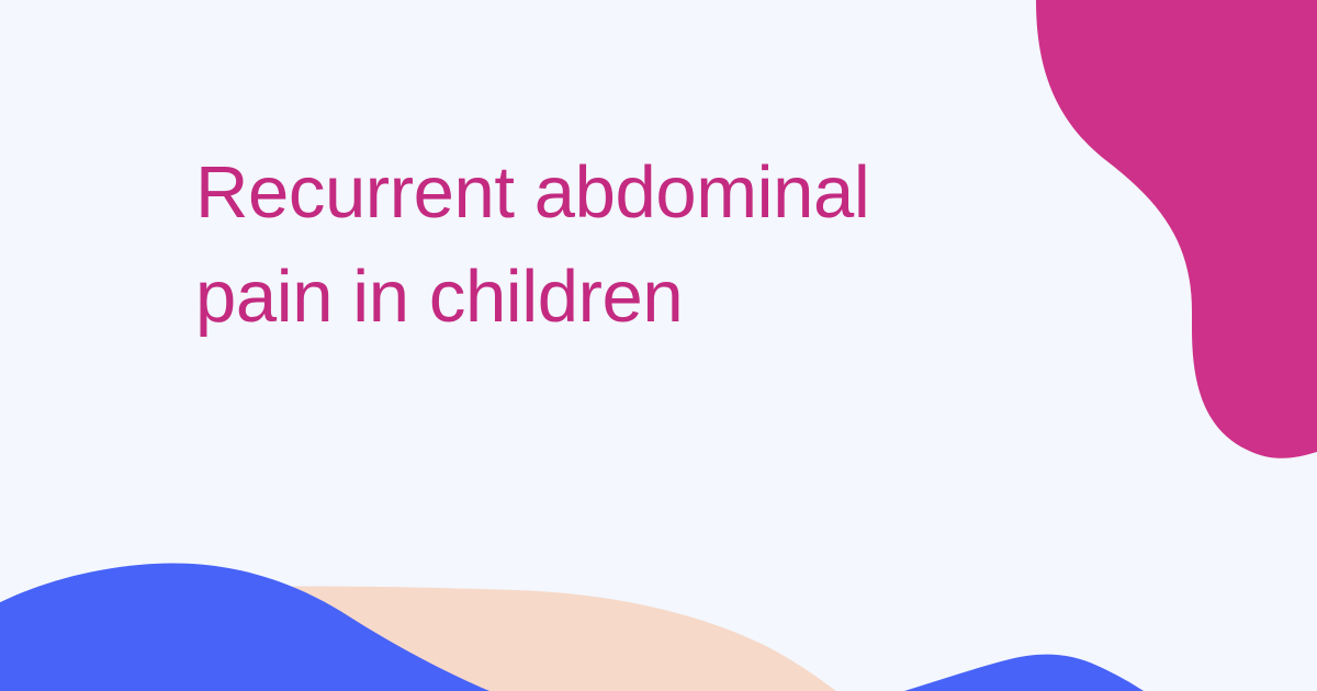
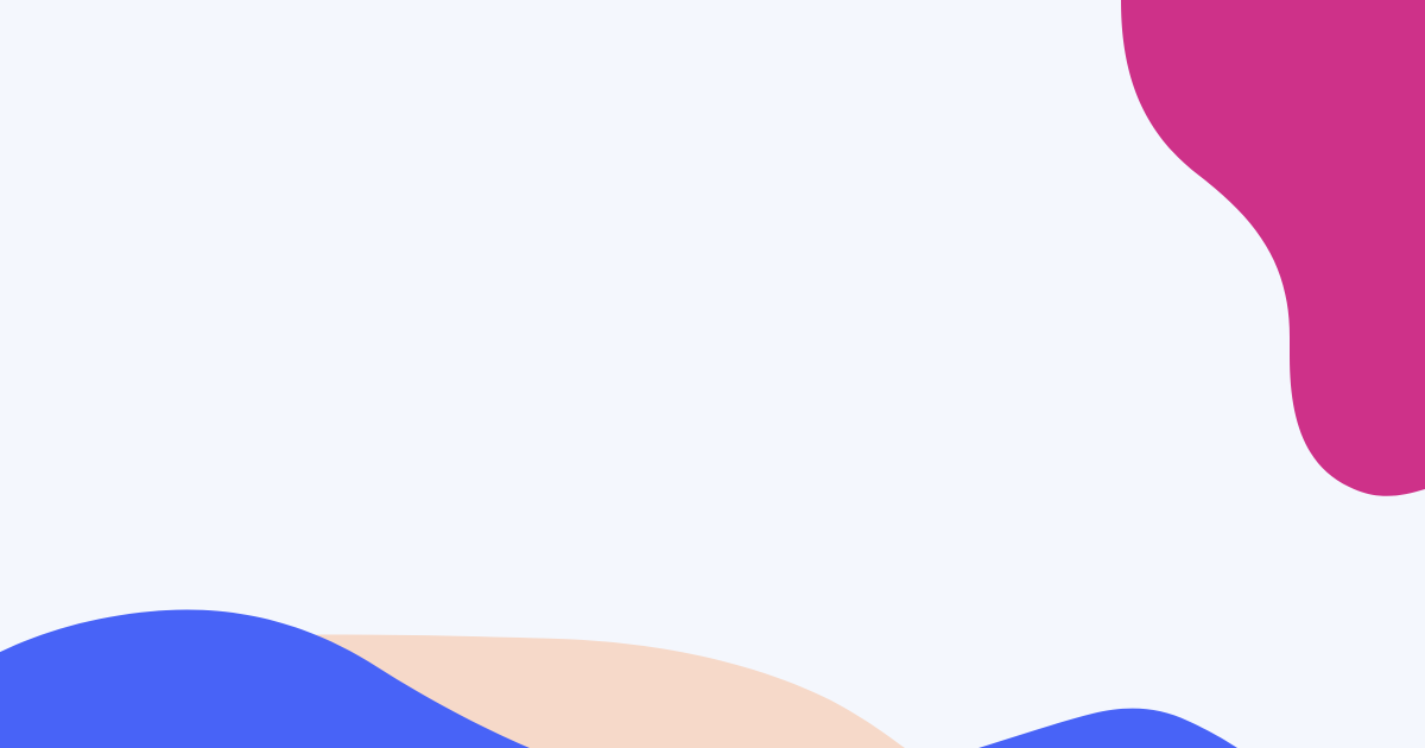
- Recurrent abdominal pain in children
